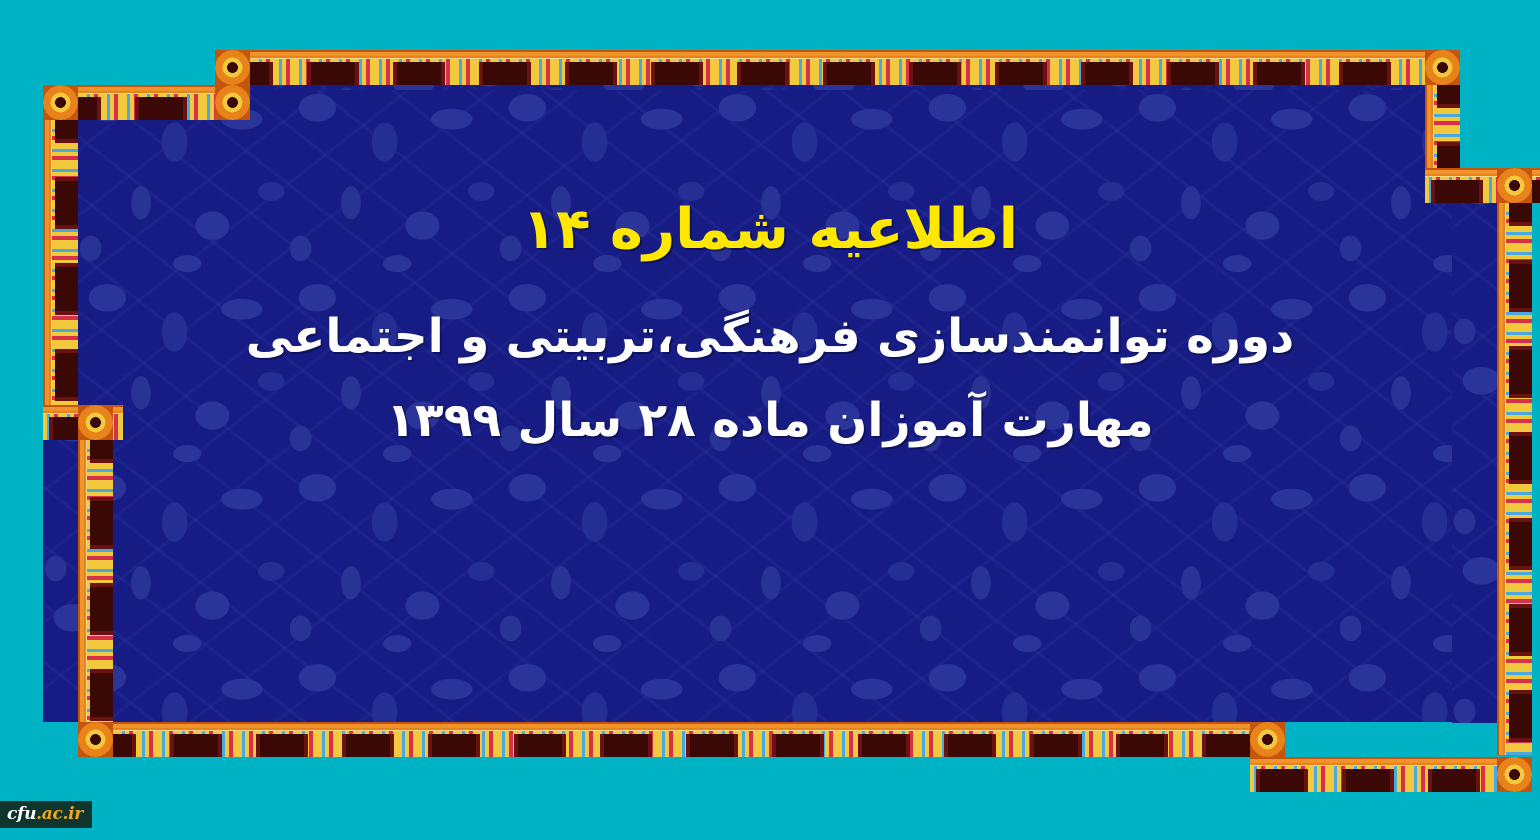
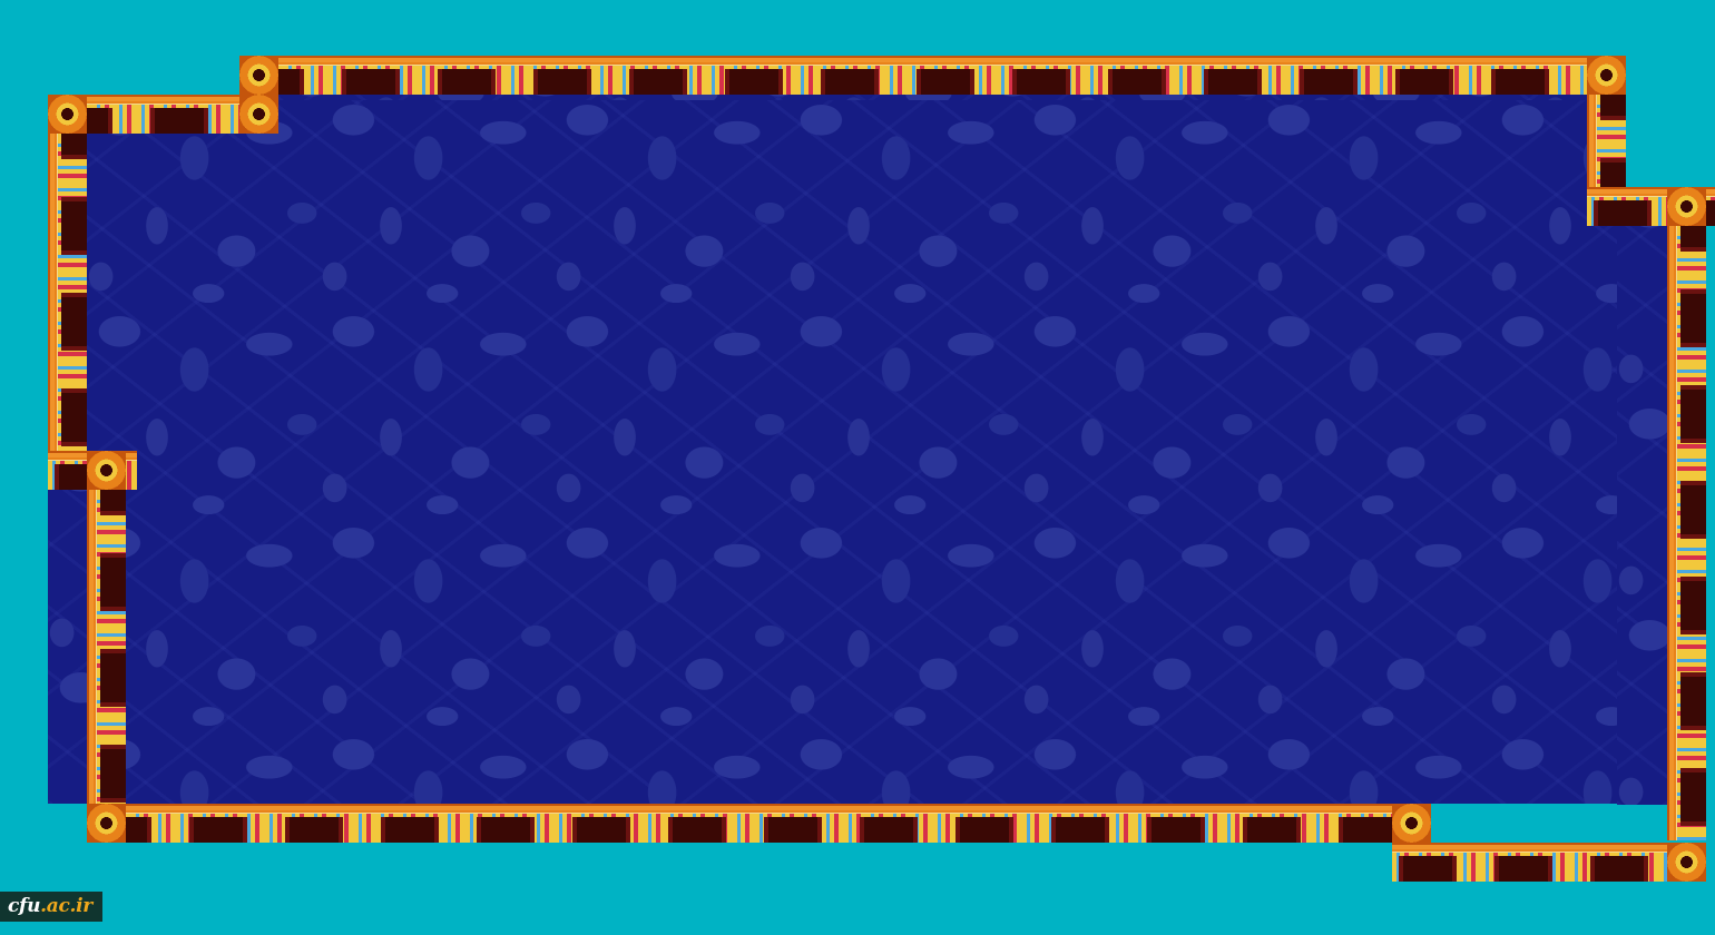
- اطلاعیه شماره ۱۴
- دوره توانمندسازی فرهنگی،تربیتی و اجتماعی
- مهارت آموزان ماده ۲۸ سال ۱۳۹۹
  cfu.ac.ir
